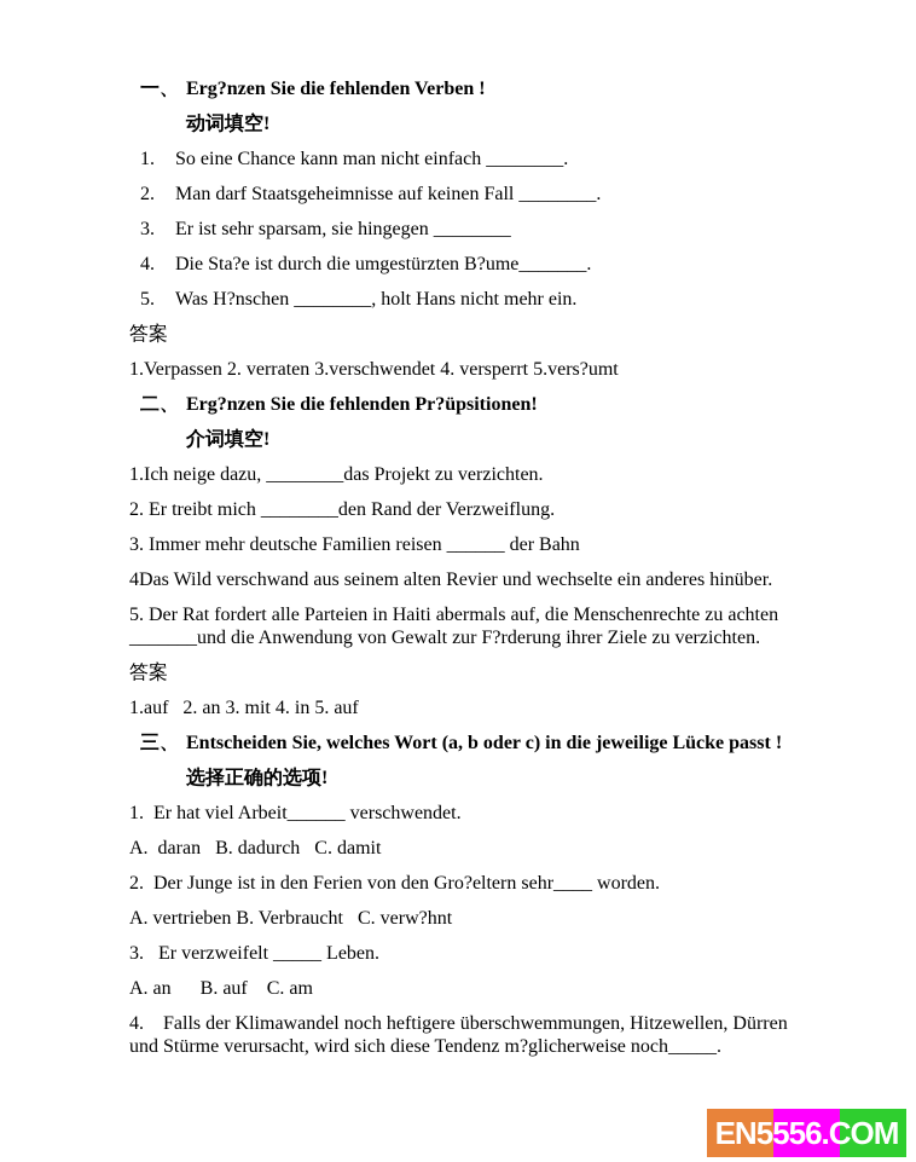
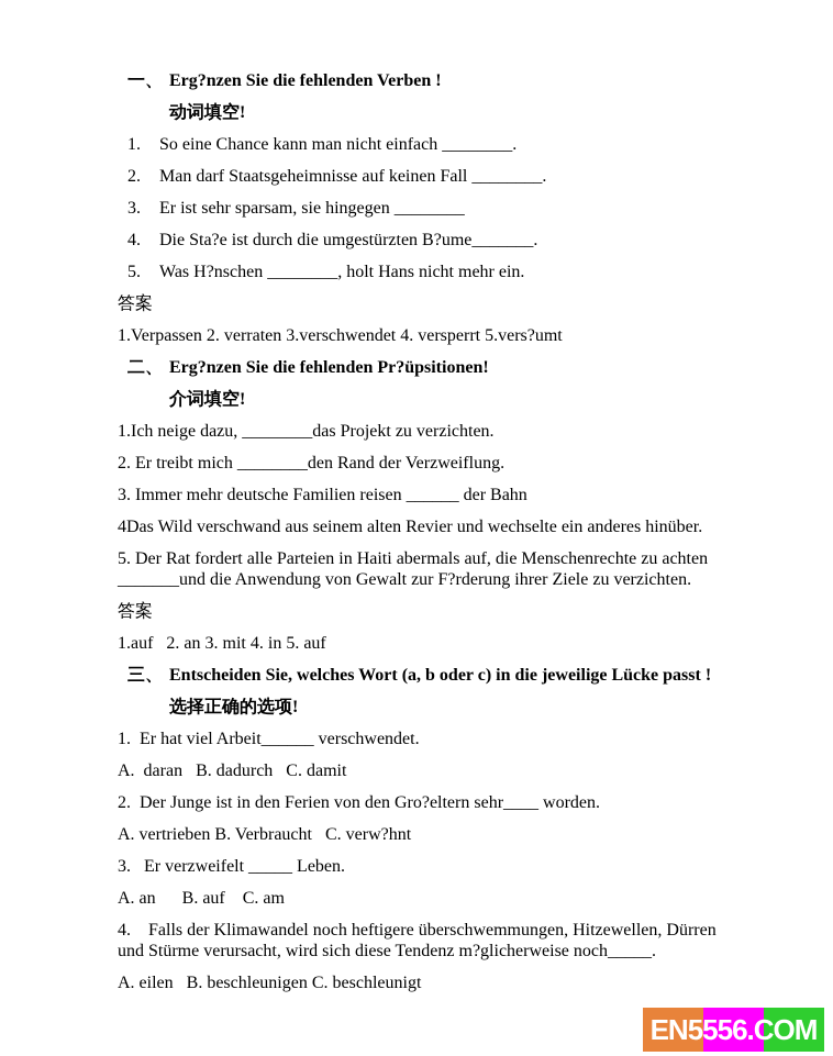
  一、 Erg?nzen Sie die fehlenden Verben !
  动词填空!
  1. So eine Chance kann man nicht einfach ________.
  2. Man darf Staatsgeheimnisse auf keinen Fall ________.
  3. Er ist sehr sparsam, sie hingegen ________
  4. Die Sta?e ist durch die umgestürzten B?ume_______.
  5. Was H?nschen ________, holt Hans nicht mehr ein.
  答案
  1.Verpassen 2. verraten 3.verschwendet 4. versperrt 5.vers?umt
  二、 Erg?nzen Sie die fehlenden Pr?üpsitionen!
  介词填空!
  1.Ich neige dazu, ________das Projekt zu verzichten.
  2. Er treibt mich ________den Rand der Verzweiflung.
  3. Immer mehr deutsche Familien reisen ______ der Bahn
  4Das Wild verschwand aus seinem alten Revier und wechselte ein anderes hinüber.
  5. Der Rat fordert alle Parteien in Haiti abermals auf, die Menschenrechte zu achten
  _______und die Anwendung von Gewalt zur F?rderung ihrer Ziele zu verzichten.
  答案
  1.auf 2. an 3. mit 4. in 5. auf
  三、 Entscheiden Sie, welches Wort (a, b oder c) in die jeweilige Lücke passt !
  选择正确的选项!
  1. Er hat viel Arbeit______ verschwendet.
  A. daran B. dadurch C. damit
  2. Der Junge ist in den Ferien von den Gro?eltern sehr____ worden.
  A. vertrieben B. Verbraucht C. verw?hnt
  3. Er verzweifelt _____ Leben.
  A. an B. auf C. am
  4. Falls der Klimawandel noch heftigere überschwemmungen, Hitzewellen, Dürren
  und Stürme verursacht, wird sich diese Tendenz m?glicherweise noch_____.
+ A. eilen B. beschleunigen C. beschleunigt
  EN5556.COM
